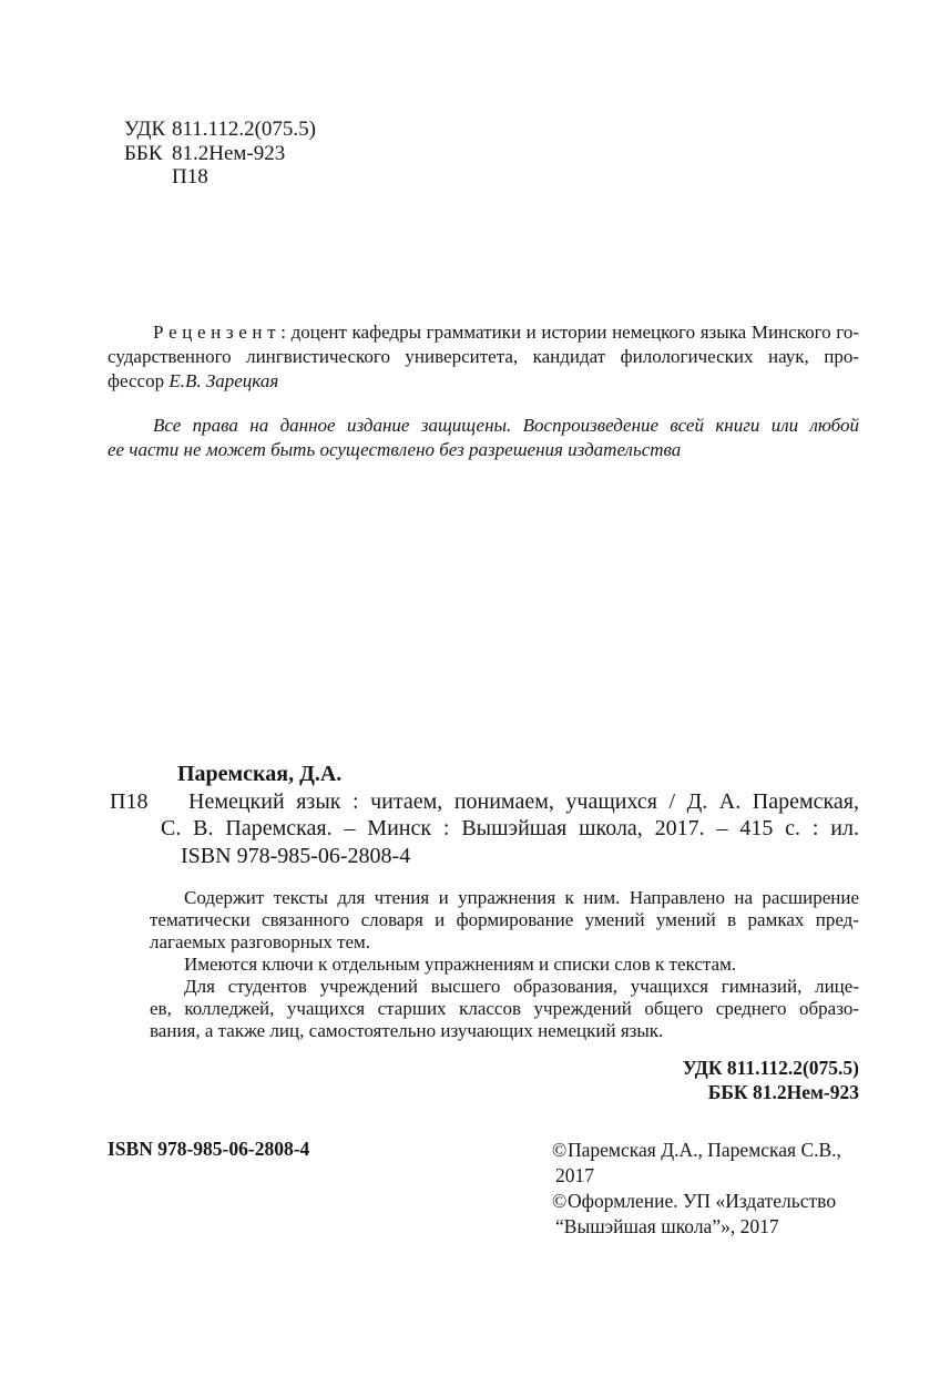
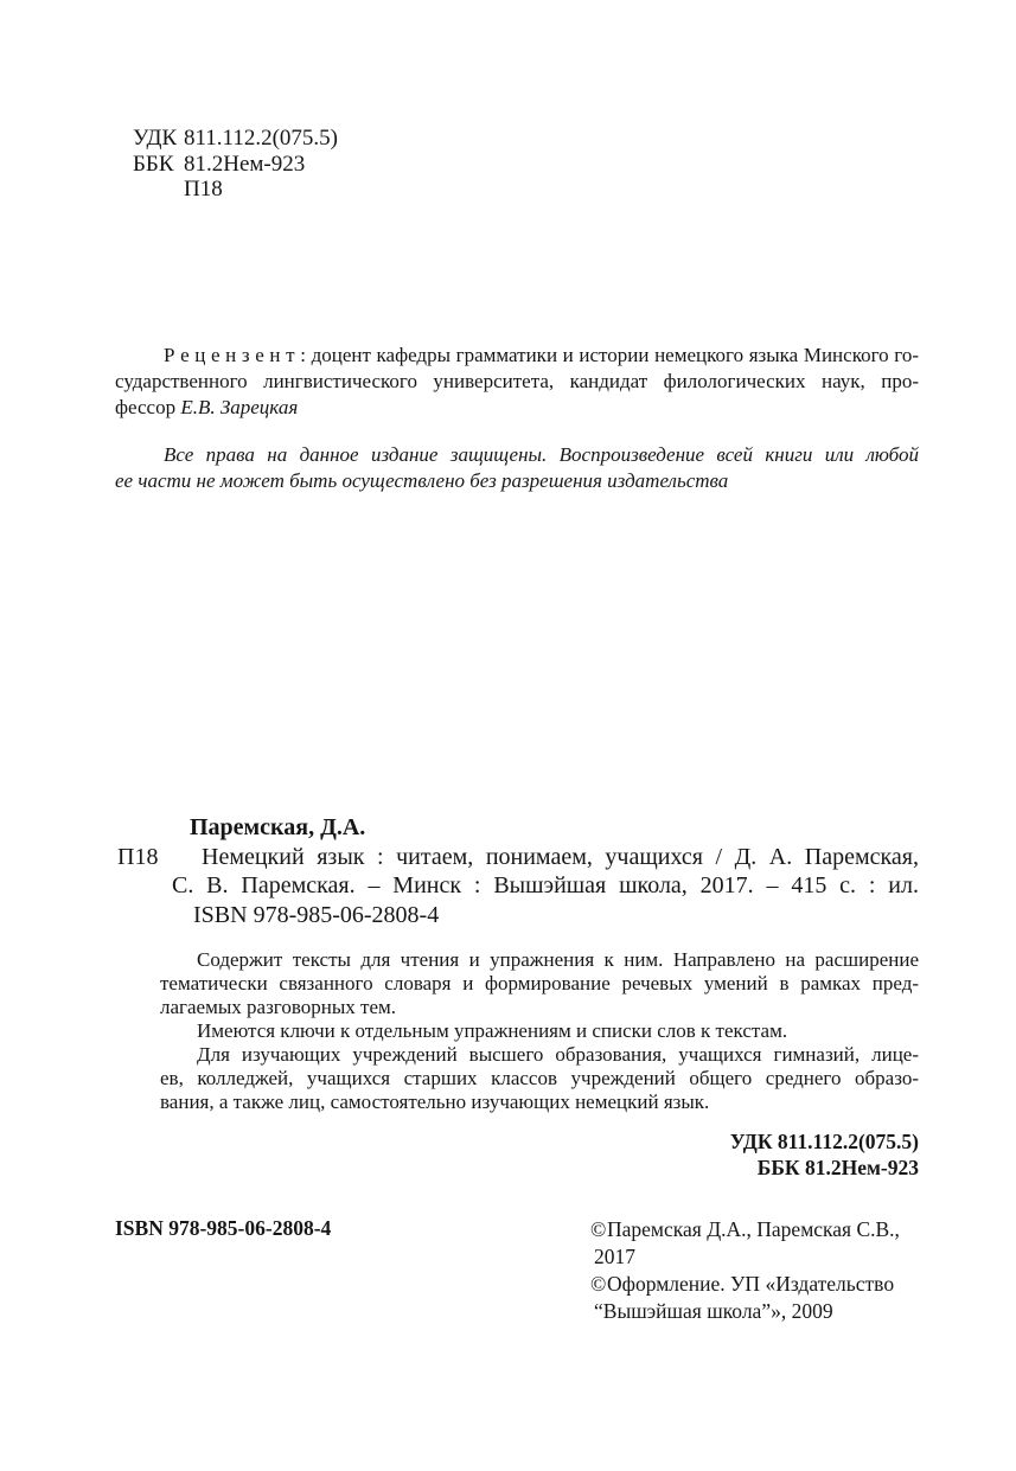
  УДК
  811.112.2(075.5)
  ББК
  81.2Нем-923
  П18
  Р е ц е н з е н т : доцент кафедры грамматики и истории немецкого языка Минского го-
  сударственного лингвистического университета, кандидат филологических наук, про-
  фессор Е.В. Зарецкая
  Все права на данное издание защищены. Воспроизведение всей книги или любой
  ее части не может быть осуществлено без разрешения издательства
  П18
  Паремская, Д.А.
  Немецкий язык : читаем, понимаем, учащихся / Д. А. Паремская,
  С. В. Паремская. – Минск : Вышэйшая школа, 2017. – 415 с. : ил.
  ISBN 978-985-06-2808-4
  Содержит тексты для чтения и упражнения к ним. Направлено на расширение
- тематически связанного словаря и формирование умений умений в рамках пред-
+ тематически связанного словаря и формирование речевых умений в рамках пред-
  лагаемых разговорных тем.
  Имеются ключи к отдельным упражнениям и списки слов к текстам.
- Для студентов учреждений высшего образования, учащихся гимназий, лице-
+ Для изучающих учреждений высшего образования, учащихся гимназий, лице-
  ев, колледжей, учащихся старших классов учреждений общего среднего образо-
  вания, а также лиц, самостоятельно изучающих немецкий язык.
  УДК 811.112.2(075.5)
  ББК 81.2Нем-923
  ISBN 978-985-06-2808-4
  ©
  Паремская Д.А., Паремская С.В.,
  2017
  ©
  Оформление. УП «Издательство
- “Вышэйшая школа”», 2017
+ “Вышэйшая школа”», 2009
